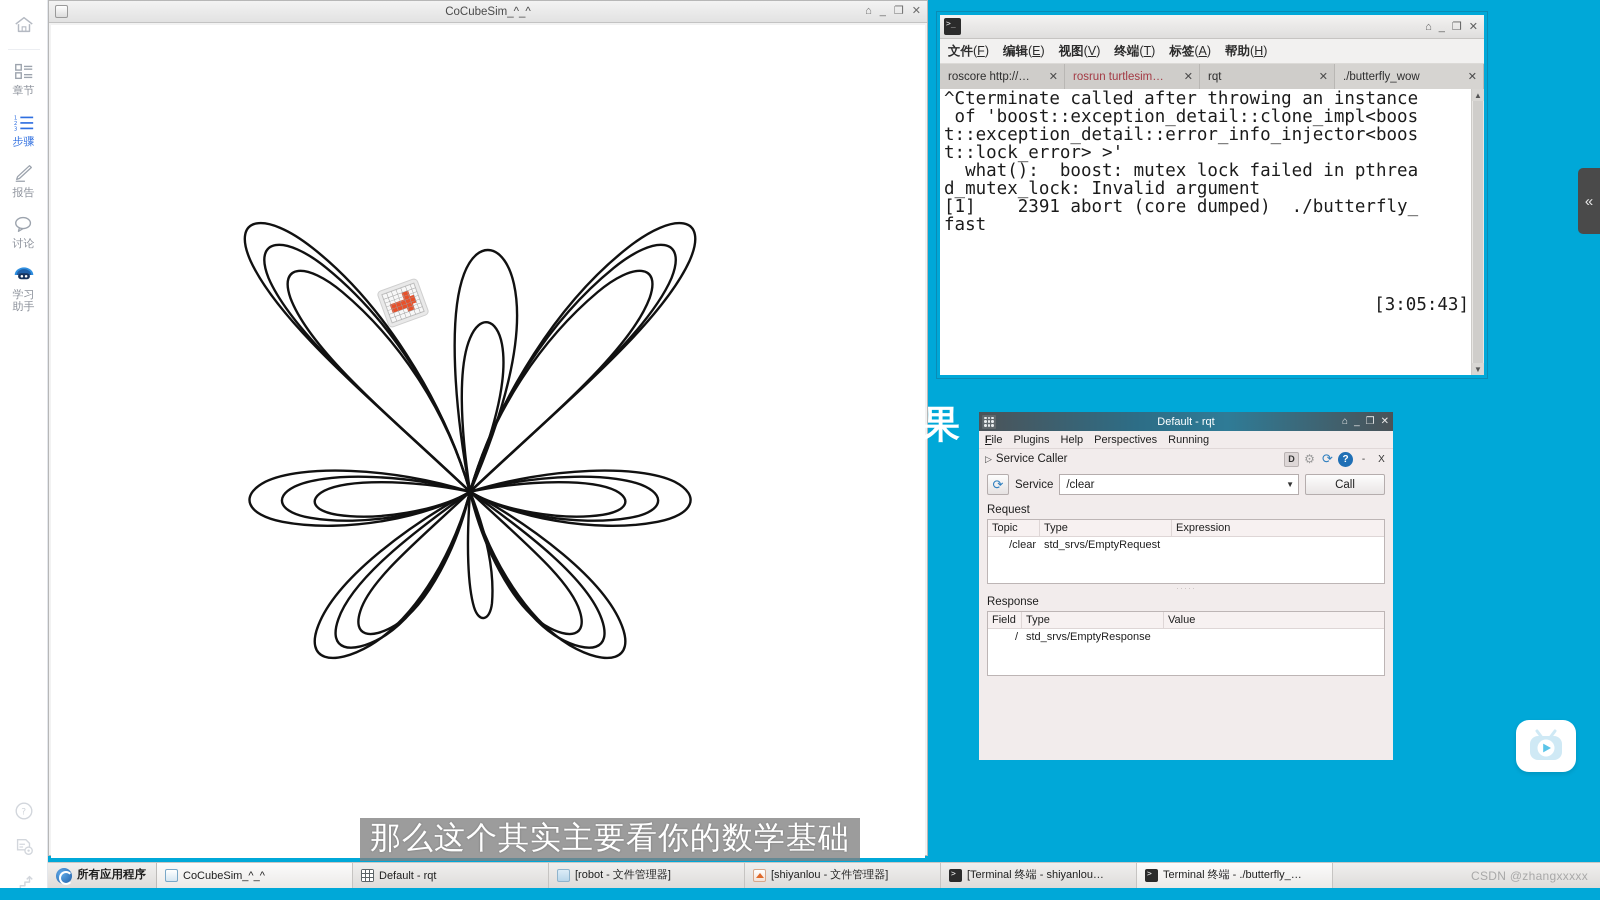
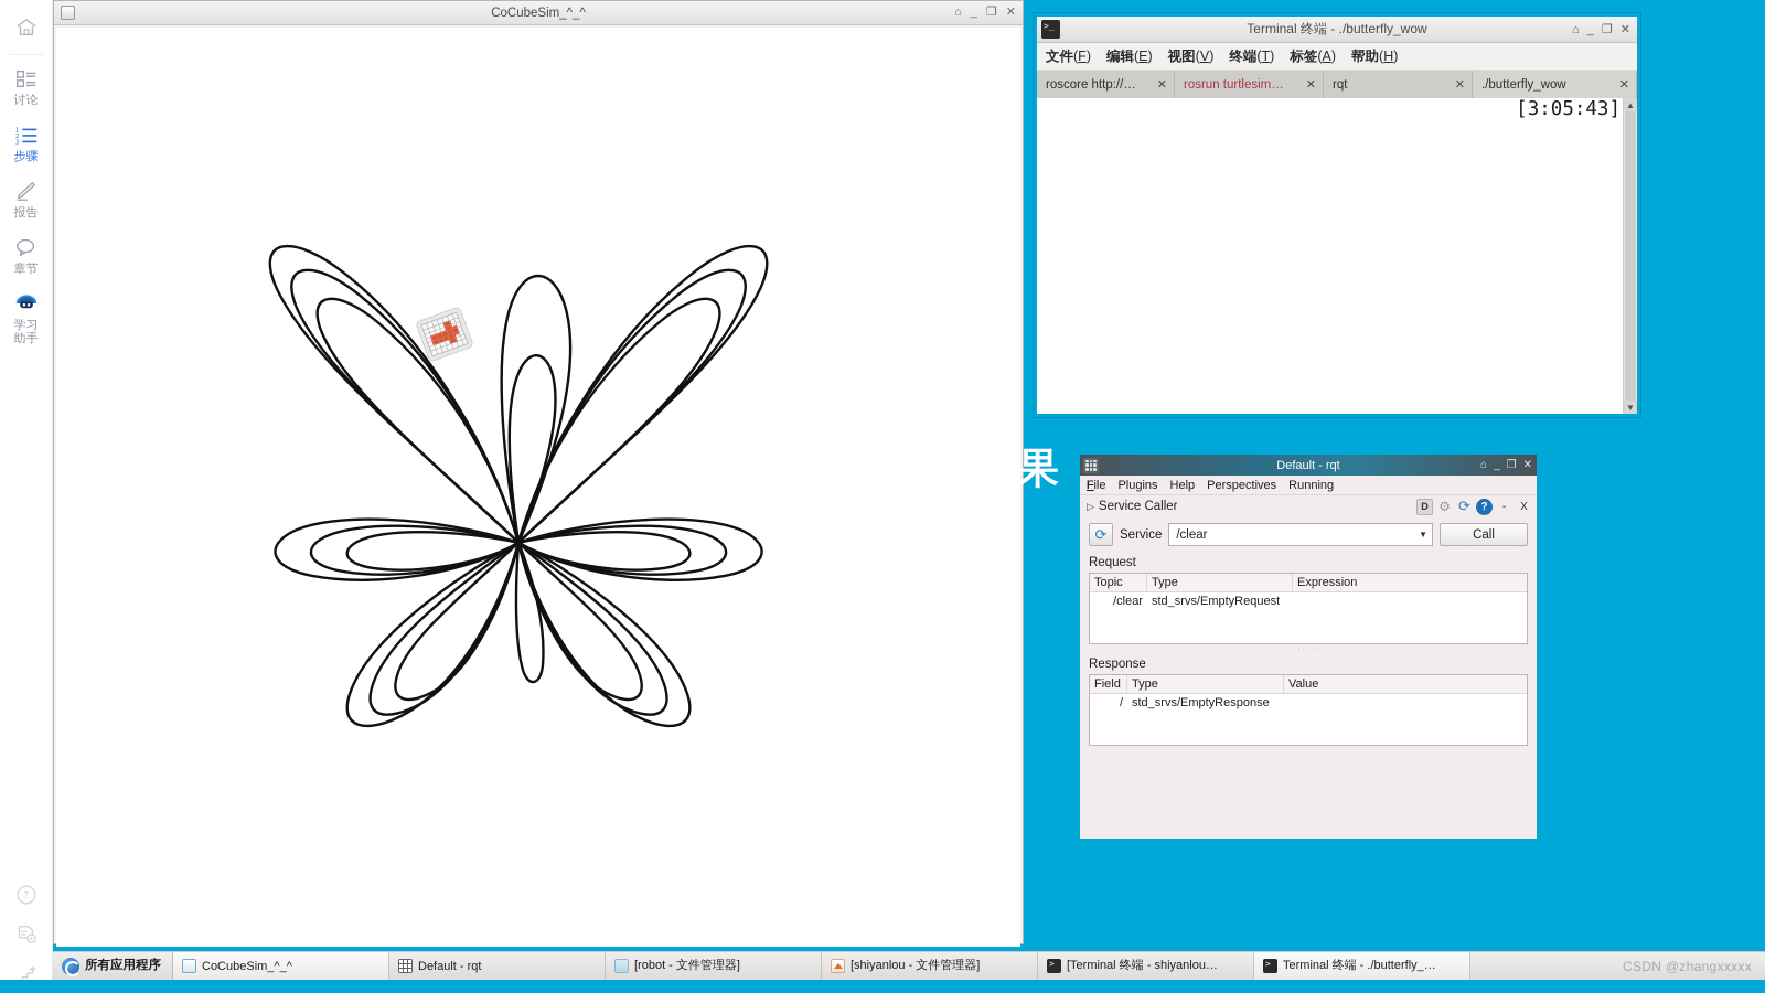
- «
  果
- 章节
+ 讨论
  步骤
  报告
- 讨论
+ 章节
  学习
  助手
  ?
  CoCubeSim_^_^
  ⌂
  _
  ❐
  ✕
+ Terminal 终端 - ./butterfly_wow
  ⌂
  _
  ❐
  ✕
  文件(F)
  编辑(E)
  视图(V)
  终端(T)
  标签(A)
  帮助(H)
  roscore http://…
  ✕
  rosrun turtlesim…
  ✕
  rqt
  ✕
  ./butterfly_wow
  ✕
- ^Cterminate called after throwing an instance
- of 'boost::exception_detail::clone_impl<boos
- t::exception_detail::error_info_injector<boos
- t::lock_error> >'
- what(): boost: mutex lock failed in pthrea
- d_mutex_lock: Invalid argument
- [1] 2391 abort (core dumped) ./butterfly_
- fast
  [3:05:43]
  ▲
  ▼
  Default - rqt
  ⌂
  _
  ❐
  ✕
  FFile
  Plugins
  Help
  Perspectives
  Running
  ▷
  Service Caller
  D
  ⚙
  ⟳
  ?
  -
  X
  ⟳
  Service
  /clear
  ▼
  Call
  Request
  Topic
  Type
  Expression
  /clear
  std_srvs/EmptyRequest
  ·····
  Response
  Field
  Type
  Value
  /
  std_srvs/EmptyResponse
- 那么这个其实主要看你的数学基础
  所有应用程序
  CoCubeSim_^_^
  Default - rqt
  [robot - 文件管理器]
  [shiyanlou - 文件管理器]
  [Terminal 终端 - shiyanlou…
  Terminal 终端 - ./butterfly_…
  CSDN @zhangxxxxx
